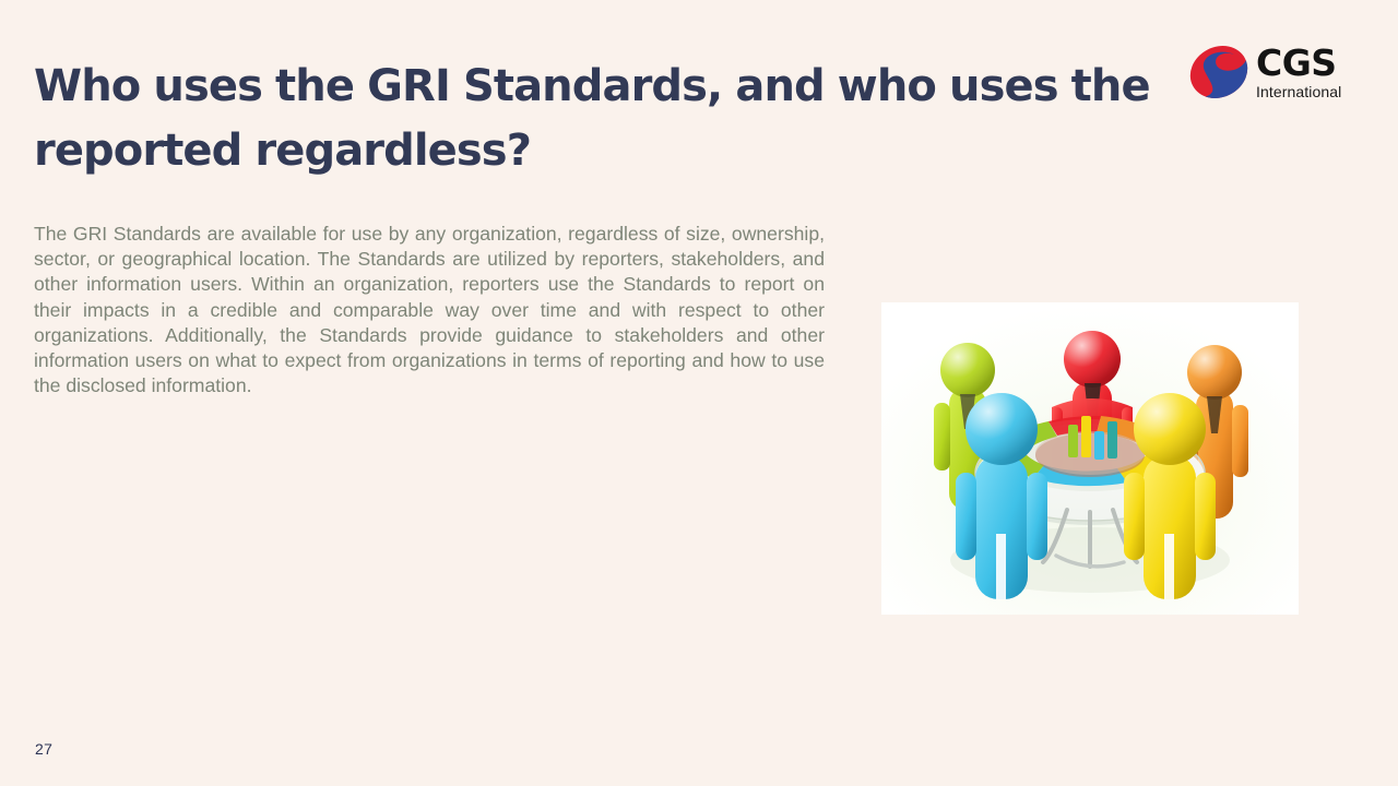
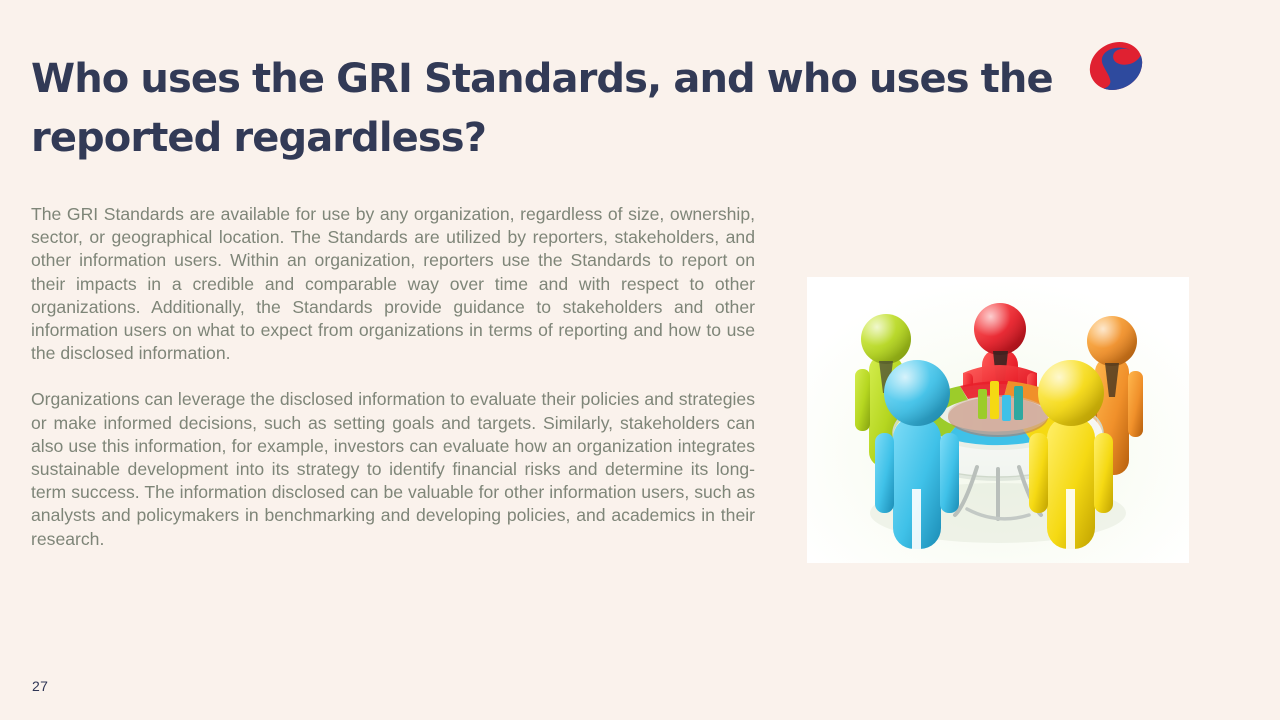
  Who uses the GRI Standards, and who uses the reported regardless?
- CGS
- International
  The GRI Standards are available for use by any organization, regardless of size, ownership, sector, or geographical location. The Standards are utilized by reporters, stakeholders, and other information users. Within an organization, reporters use the Standards to report on their impacts in a credible and comparable way over time and with respect to other organizations. Additionally, the Standards provide guidance to stakeholders and other information users on what to expect from organizations in terms of reporting and how to use the disclosed information.
+ Organizations can leverage the disclosed information to evaluate their policies and strategies or make informed decisions, such as setting goals and targets. Similarly, stakeholders can also use this information, for example, investors can evaluate how an organization integrates sustainable development into its strategy to identify financial risks and determine its long-term success. The information disclosed can be valuable for other information users, such as analysts and policymakers in benchmarking and developing policies, and academics in their research.
  27
